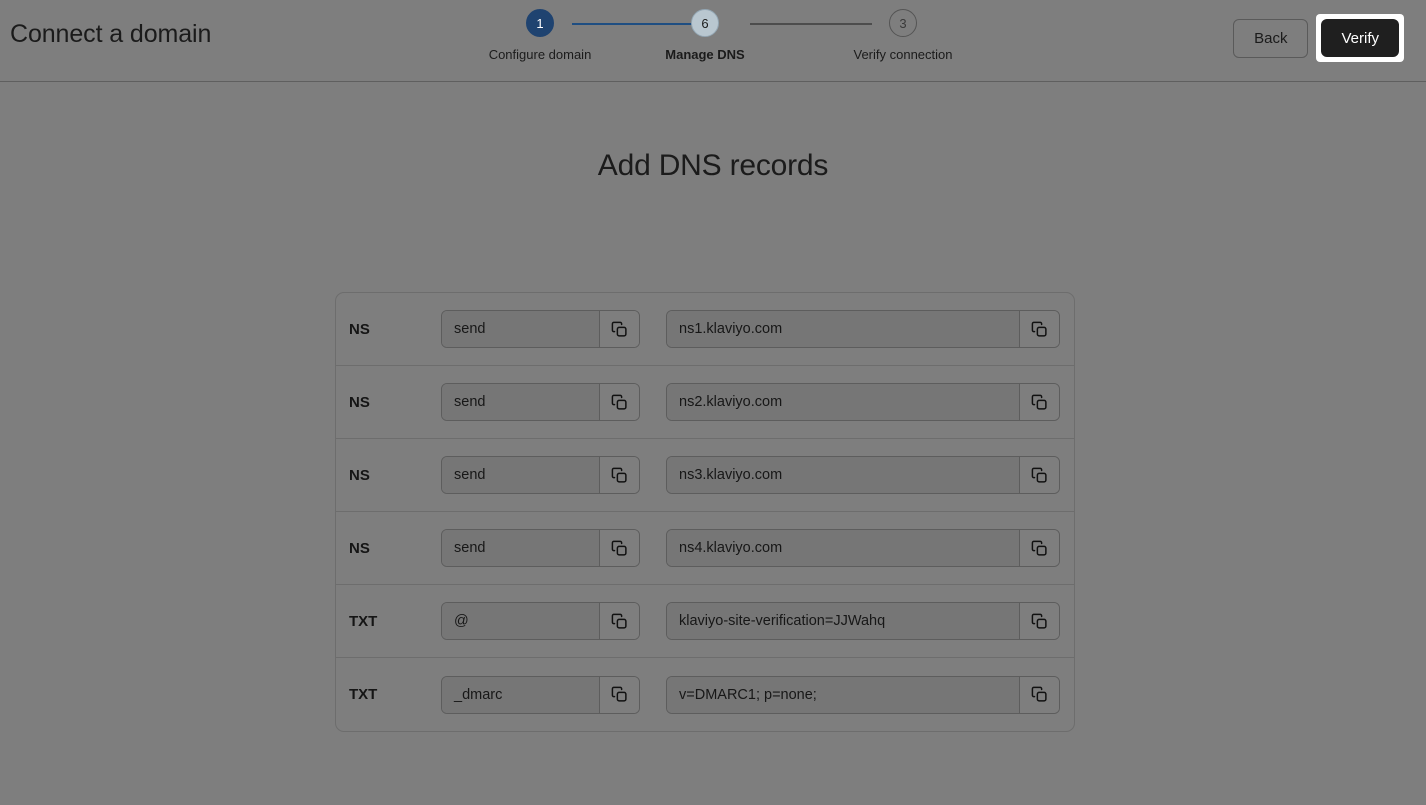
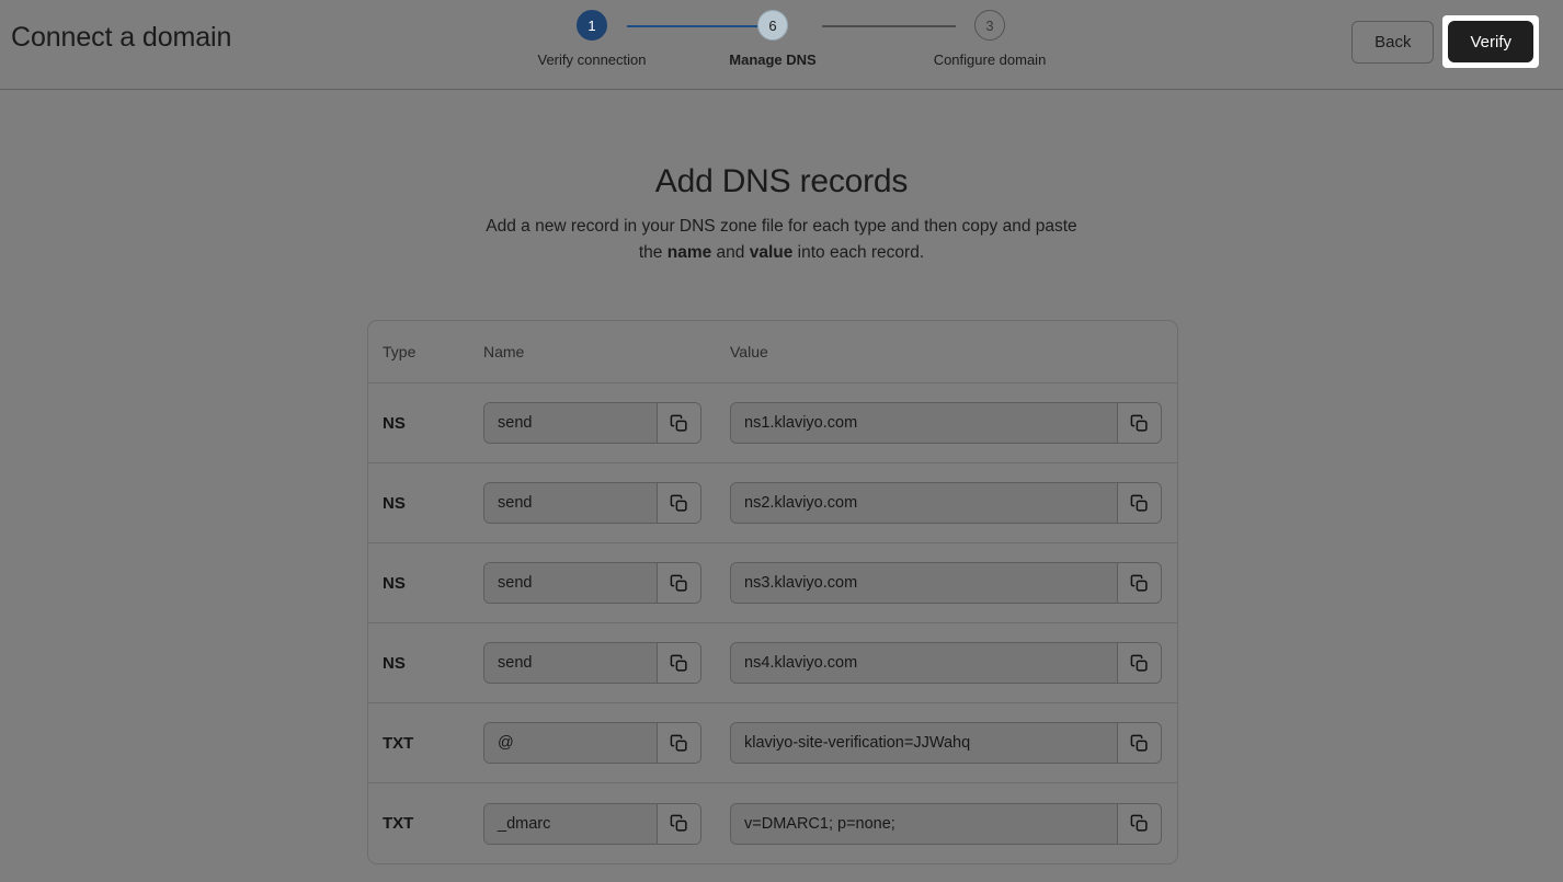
  Connect a domain
  1
- Configure domain
+ Verify connection
  6
  Manage DNS
  3
- Verify connection
+ Configure domain
  Back
  Verify
  Add DNS records
+ Add a new record in your DNS zone file for each type and then copy and paste the name and value into each record.
+ Type
+ Name
+ Value
  NS
  send
  ns1.klaviyo.com
  NS
  send
  ns2.klaviyo.com
  NS
  send
  ns3.klaviyo.com
  NS
  send
  ns4.klaviyo.com
  TXT
  @
  klaviyo-site-verification=JJWahq
  TXT
  _dmarc
  v=DMARC1; p=none;
